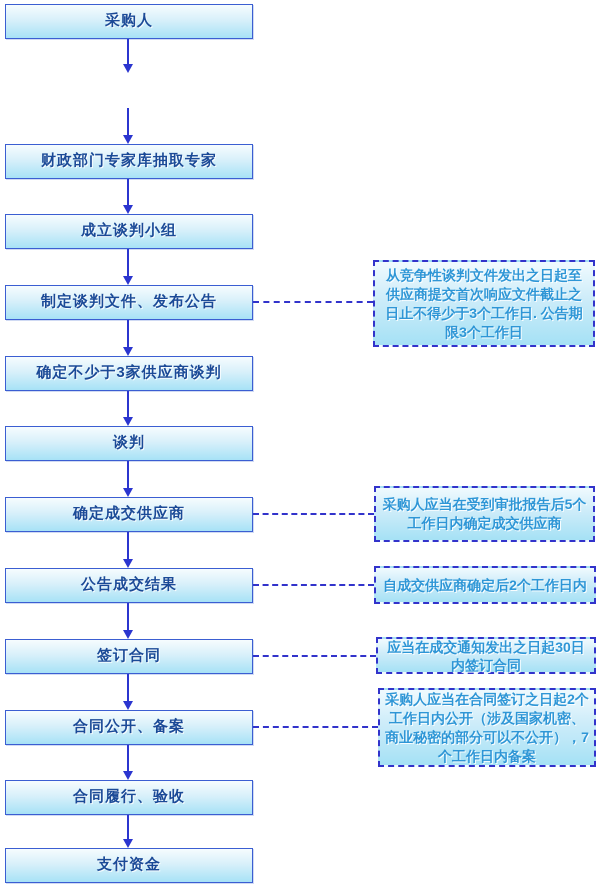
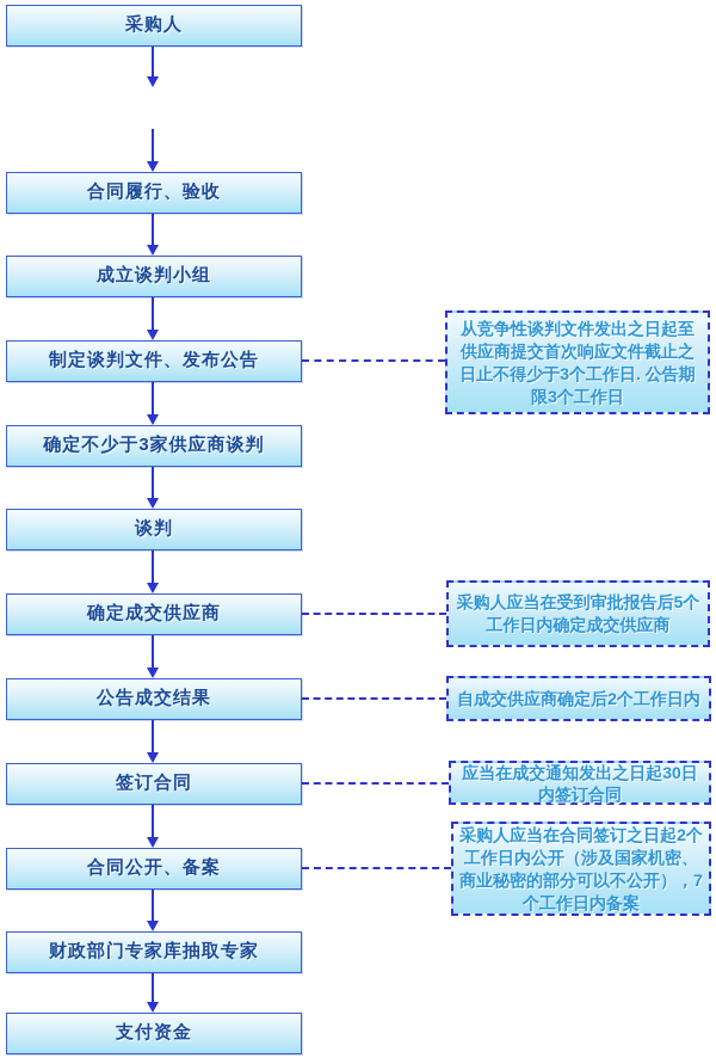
  采购人
- 财政部门专家库抽取专家
+ 合同履行、验收
  成立谈判小组
  制定谈判文件、发布公告
  确定不少于3家供应商谈判
  谈判
  确定成交供应商
  公告成交结果
  签订合同
  合同公开、备案
- 合同履行、验收
+ 财政部门专家库抽取专家
  支付资金
  从竞争性谈判文件发出之日起至供应商提交首次响应文件截止之日止不得少于3个工作日. 公告期限3个工作日
  采购人应当在受到审批报告后5个工作日内确定成交供应商
  自成交供应商确定后2个工作日内
  应当在成交通知发出之日起30日内签订合同
  采购人应当在合同签订之日起2个工作日内公开（涉及国家机密、商业秘密的部分可以不公开），7个工作日内备案
